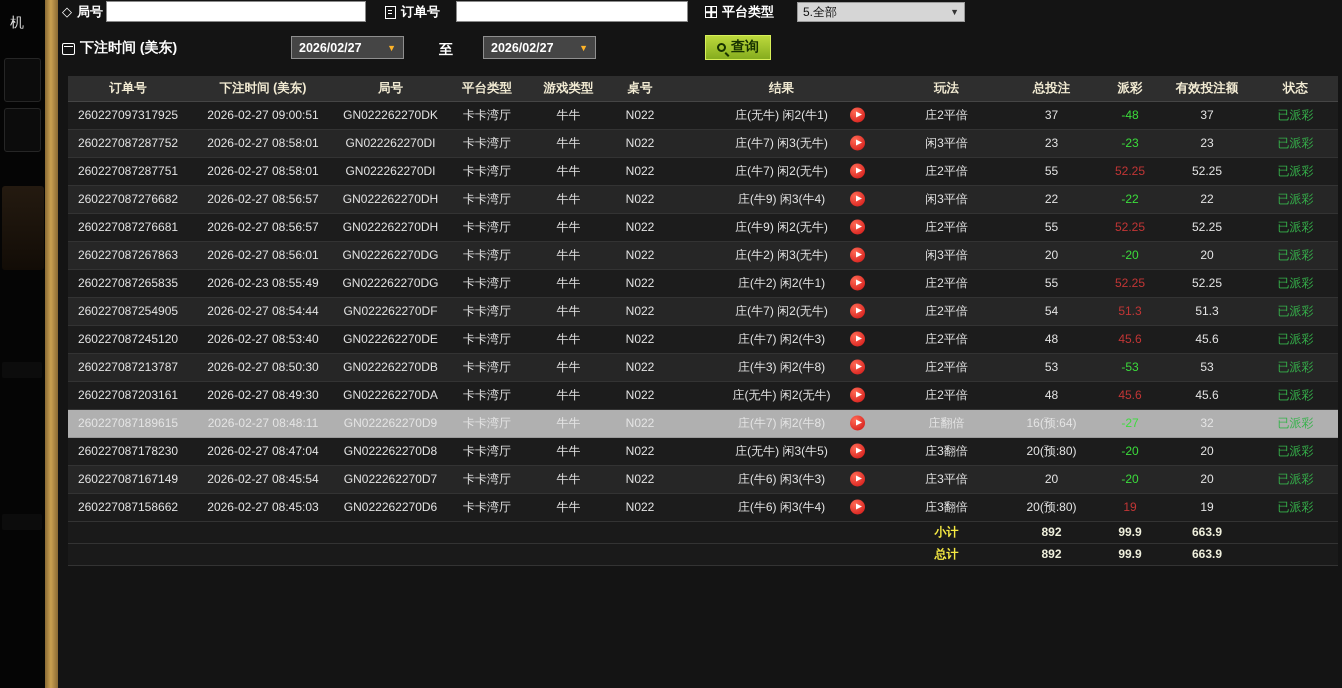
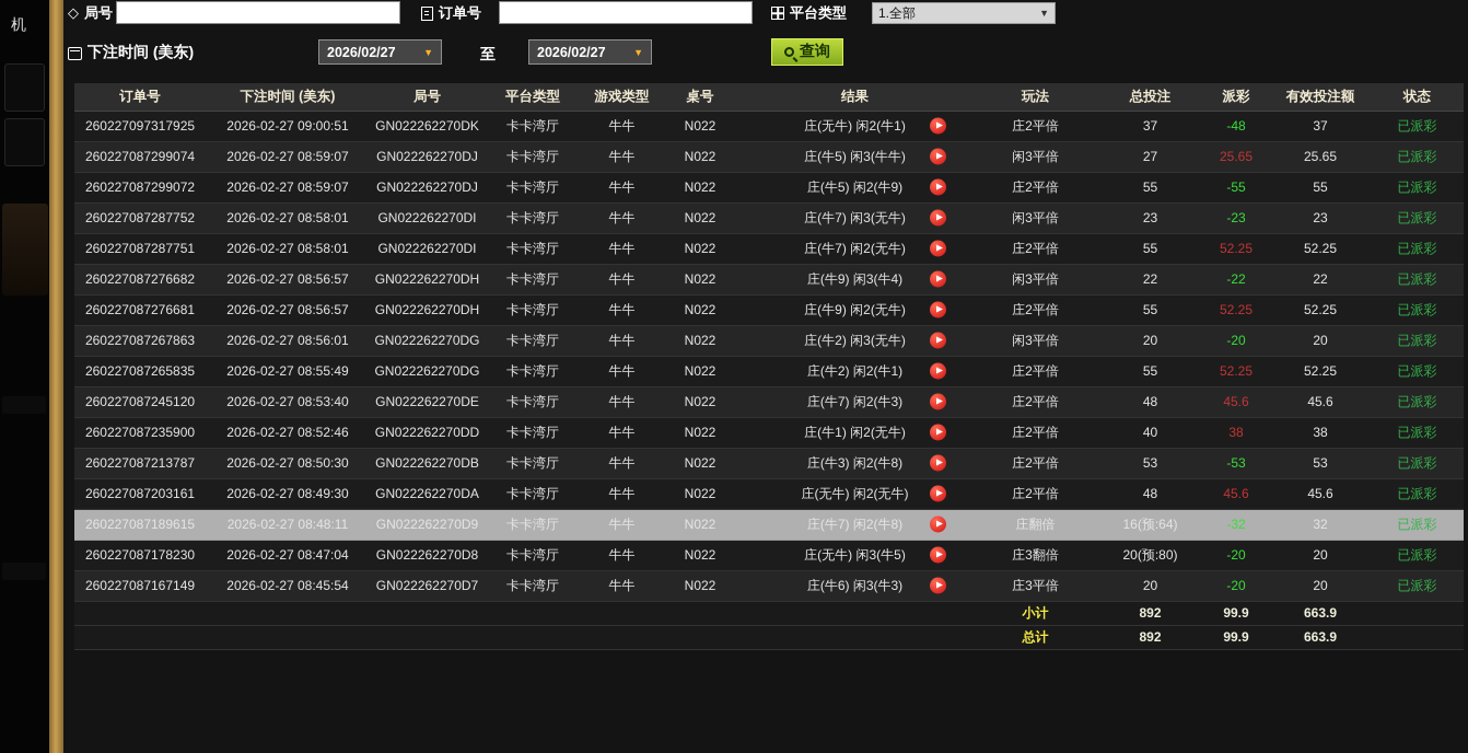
  机
  ◇
  局号
  订单号
  平台类型
- 5.全部
+ 1.全部
  ▼
  下注时间 (美东)
  2026/02/27
  ▼
  至
  2026/02/27
  ▼
  查询
  订单号	下注时间 (美东)	局号	平台类型	游戏类型	桌号	结果	玩法	总投注	派彩	有效投注额	状态
  260227097317925	2026-02-27 09:00:51	GN022262270DK	卡卡湾厅	牛牛	N022	庄(无牛) 闲2(牛1)	庄2平倍	37	-48	37	已派彩
+ 260227087299074	2026-02-27 08:59:07	GN022262270DJ	卡卡湾厅	牛牛	N022	庄(牛5) 闲3(牛牛)	闲3平倍	27	25.65	25.65	已派彩
+ 260227087299072	2026-02-27 08:59:07	GN022262270DJ	卡卡湾厅	牛牛	N022	庄(牛5) 闲2(牛9)	庄2平倍	55	-55	55	已派彩
  260227087287752	2026-02-27 08:58:01	GN022262270DI	卡卡湾厅	牛牛	N022	庄(牛7) 闲3(无牛)	闲3平倍	23	-23	23	已派彩
  260227087287751	2026-02-27 08:58:01	GN022262270DI	卡卡湾厅	牛牛	N022	庄(牛7) 闲2(无牛)	庄2平倍	55	52.25	52.25	已派彩
  260227087276682	2026-02-27 08:56:57	GN022262270DH	卡卡湾厅	牛牛	N022	庄(牛9) 闲3(牛4)	闲3平倍	22	-22	22	已派彩
  260227087276681	2026-02-27 08:56:57	GN022262270DH	卡卡湾厅	牛牛	N022	庄(牛9) 闲2(无牛)	庄2平倍	55	52.25	52.25	已派彩
  260227087267863	2026-02-27 08:56:01	GN022262270DG	卡卡湾厅	牛牛	N022	庄(牛2) 闲3(无牛)	闲3平倍	20	-20	20	已派彩
- 260227087265835	2026-02-23 08:55:49	GN022262270DG	卡卡湾厅	牛牛	N022	庄(牛2) 闲2(牛1)	庄2平倍	55	52.25	52.25	已派彩
+ 260227087265835	2026-02-27 08:55:49	GN022262270DG	卡卡湾厅	牛牛	N022	庄(牛2) 闲2(牛1)	庄2平倍	55	52.25	52.25	已派彩
- 260227087254905	2026-02-27 08:54:44	GN022262270DF	卡卡湾厅	牛牛	N022	庄(牛7) 闲2(无牛)	庄2平倍	54	51.3	51.3	已派彩
  260227087245120	2026-02-27 08:53:40	GN022262270DE	卡卡湾厅	牛牛	N022	庄(牛7) 闲2(牛3)	庄2平倍	48	45.6	45.6	已派彩
+ 260227087235900	2026-02-27 08:52:46	GN022262270DD	卡卡湾厅	牛牛	N022	庄(牛1) 闲2(无牛)	庄2平倍	40	38	38	已派彩
  260227087213787	2026-02-27 08:50:30	GN022262270DB	卡卡湾厅	牛牛	N022	庄(牛3) 闲2(牛8)	庄2平倍	53	-53	53	已派彩
  260227087203161	2026-02-27 08:49:30	GN022262270DA	卡卡湾厅	牛牛	N022	庄(无牛) 闲2(无牛)	庄2平倍	48	45.6	45.6	已派彩
- 260227087189615	2026-02-27 08:48:11	GN022262270D9	卡卡湾厅	牛牛	N022	庄(牛7) 闲2(牛8)	庄翻倍	16(预:64)	-27	32	已派彩
+ 260227087189615	2026-02-27 08:48:11	GN022262270D9	卡卡湾厅	牛牛	N022	庄(牛7) 闲2(牛8)	庄翻倍	16(预:64)	-32	32	已派彩
  260227087178230	2026-02-27 08:47:04	GN022262270D8	卡卡湾厅	牛牛	N022	庄(无牛) 闲3(牛5)	庄3翻倍	20(预:80)	-20	20	已派彩
  260227087167149	2026-02-27 08:45:54	GN022262270D7	卡卡湾厅	牛牛	N022	庄(牛6) 闲3(牛3)	庄3平倍	20	-20	20	已派彩
- 260227087158662	2026-02-27 08:45:03	GN022262270D6	卡卡湾厅	牛牛	N022	庄(牛6) 闲3(牛4)	庄3翻倍	20(预:80)	19	19	已派彩
  	小计	892	99.9	663.9
  	总计	892	99.9	663.9
